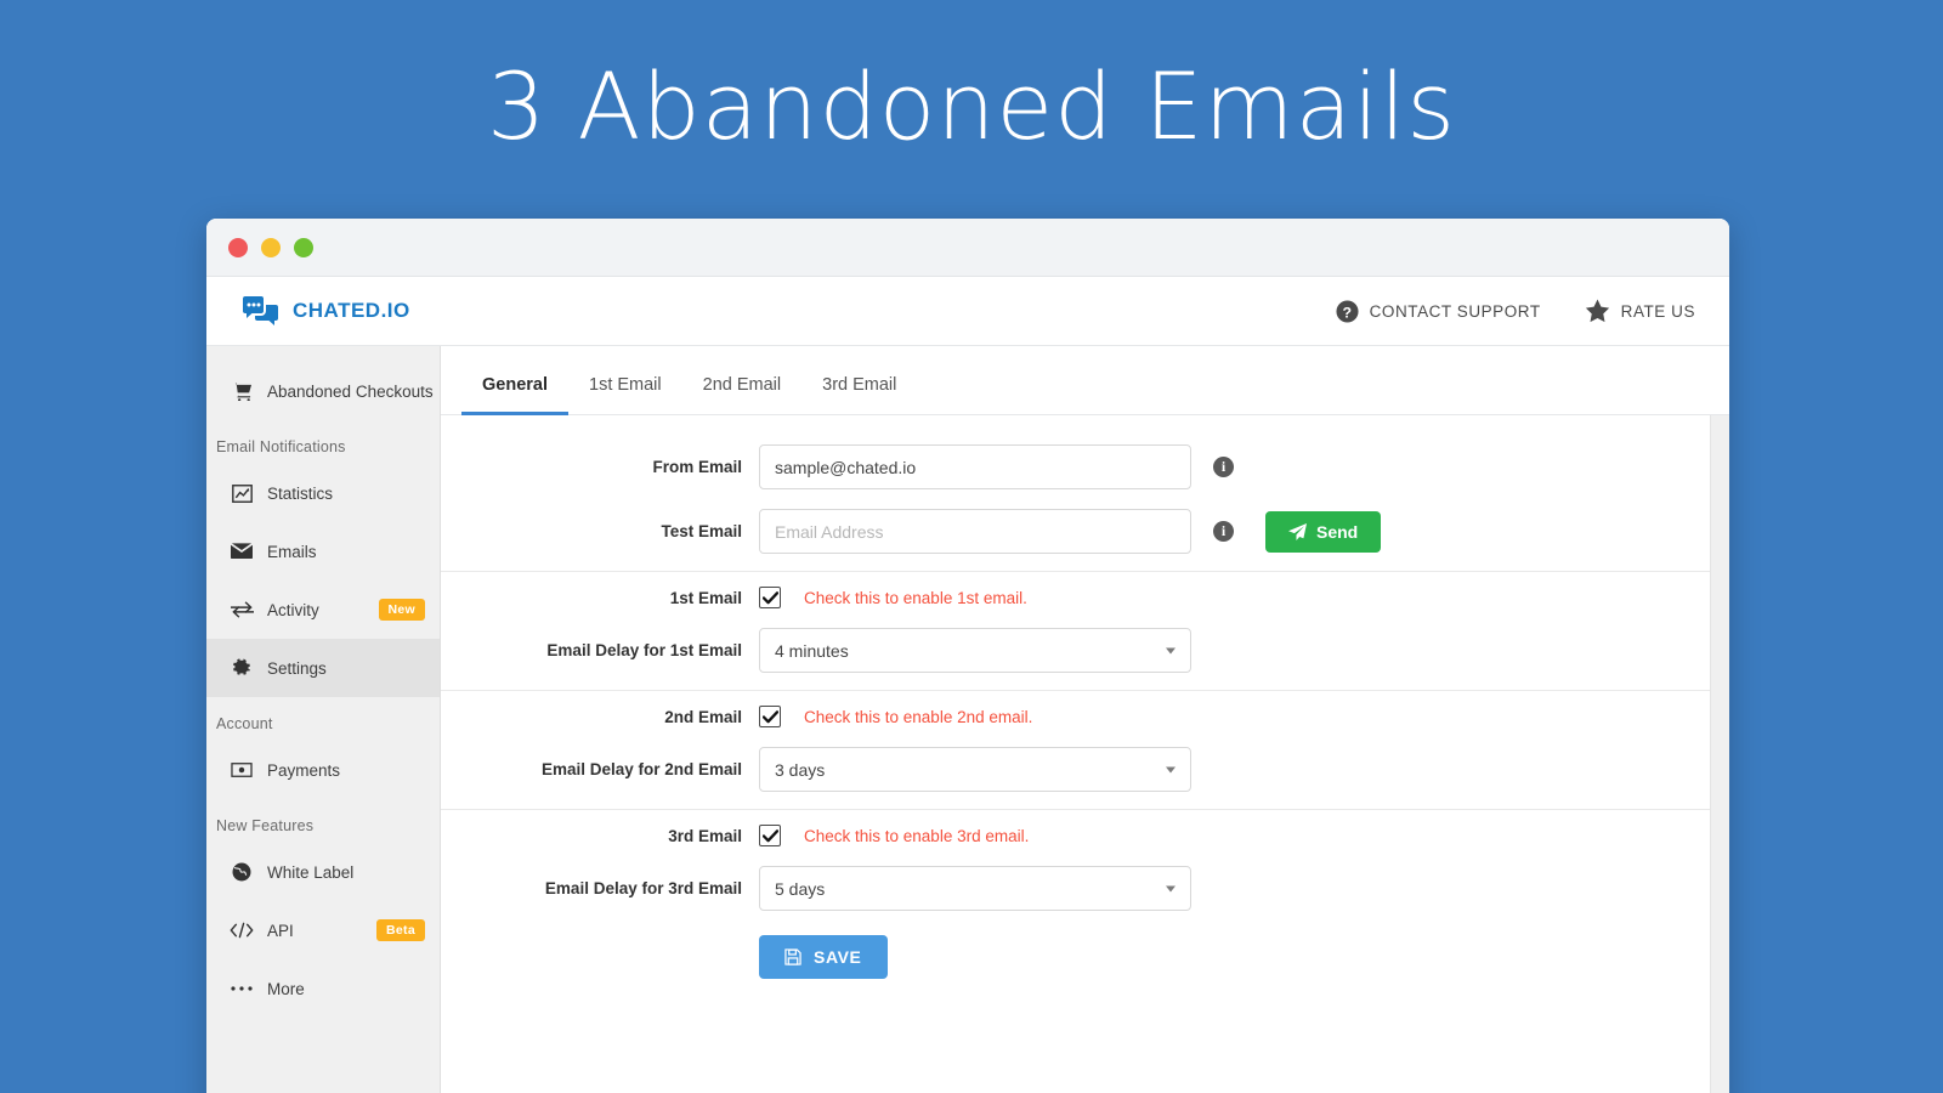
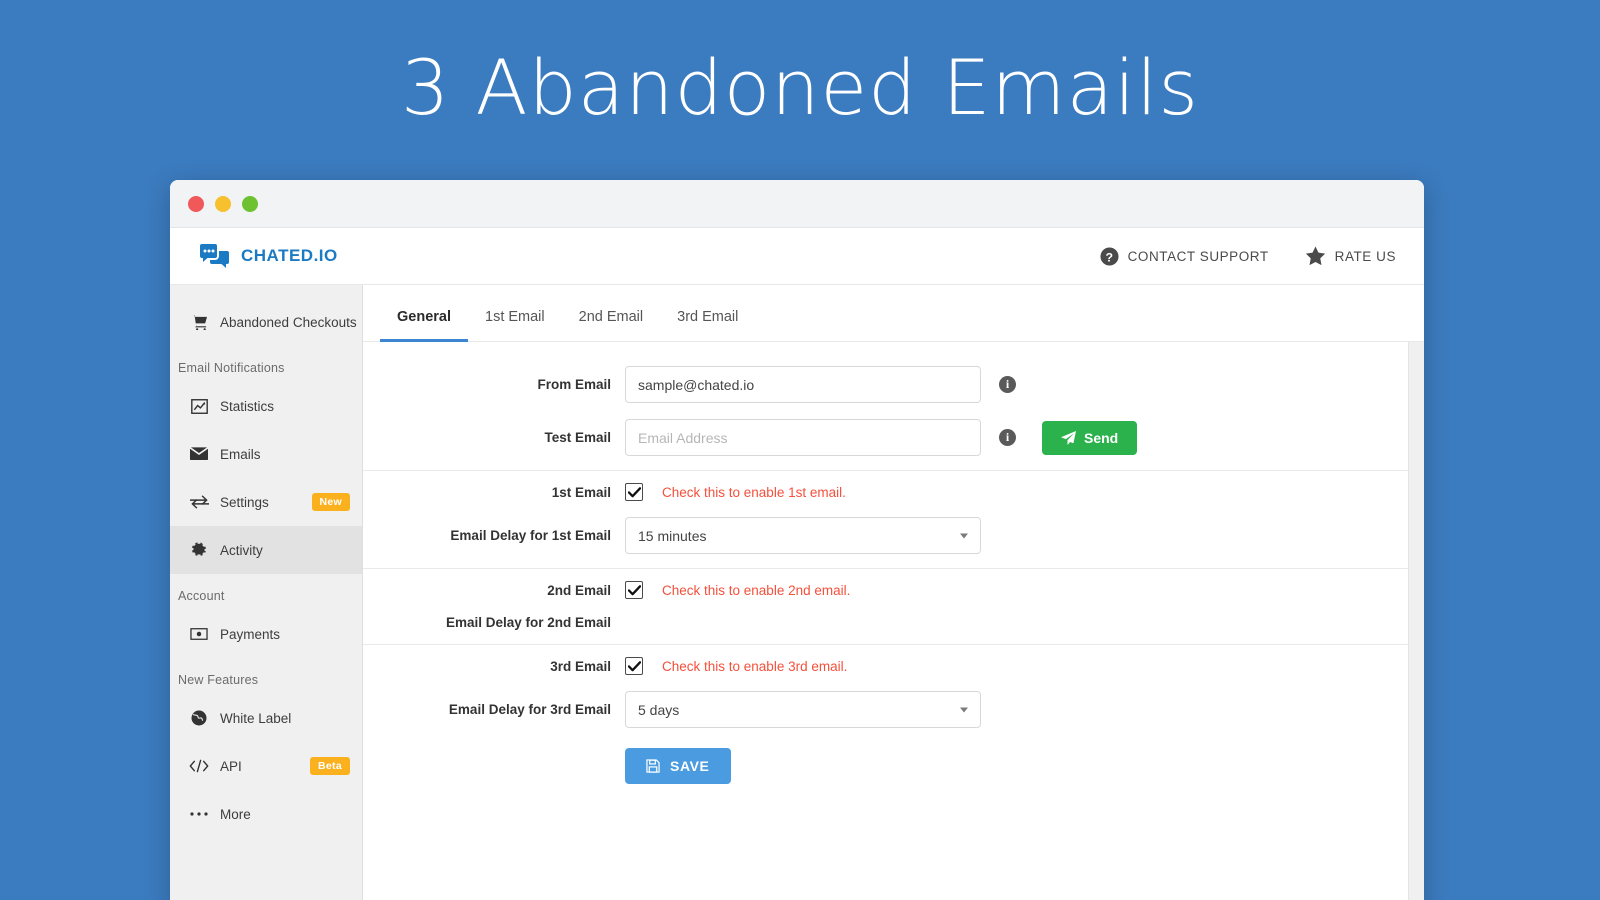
  3 Abandoned Emails
  CHATED.IO
  ?
  CONTACT SUPPORT
  RATE US
  Abandoned Checkouts
  Email Notifications
  Statistics
  Emails
- Activity
+ Settings
  New
- Settings
+ Activity
  Account
  Payments
  New Features
  White Label
  API
  Beta
  More
  General
  1st Email
  2nd Email
  3rd Email
  From Email
  sample@chated.io
  i
  Test Email
  Email Address
  i
  Send
  1st Email
  Check this to enable 1st email.
  Email Delay for 1st Email
- 4 minutes
+ 15 minutes
  2nd Email
  Check this to enable 2nd email.
  Email Delay for 2nd Email
- 3 days
  3rd Email
  Check this to enable 3rd email.
  Email Delay for 3rd Email
  5 days
  SAVE
